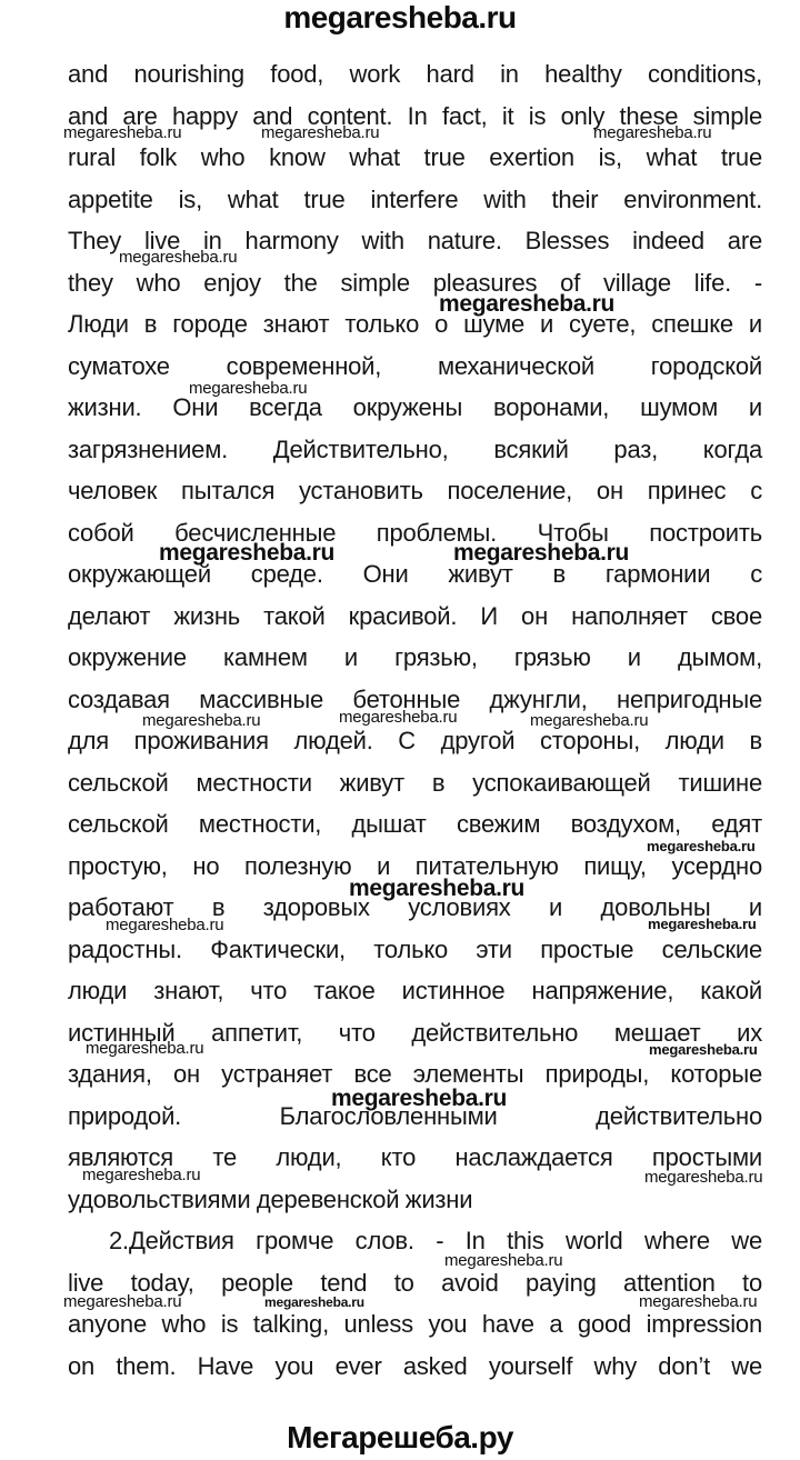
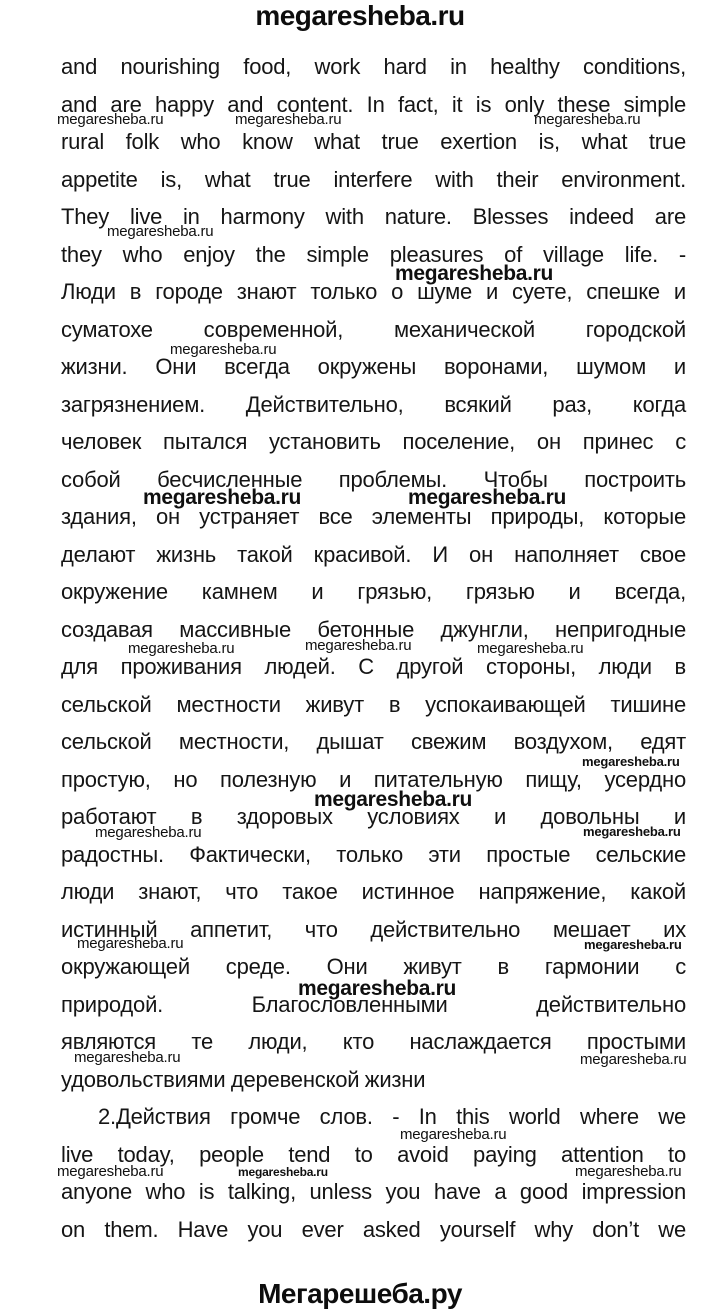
  megaresheba.ru
  and nourishing food, work hard in healthy conditions,
  and are happy and content. In fact, it is only these simple
  rural folk who know what true exertion is, what true
  appetite is, what true interfere with their environment.
  They live in harmony with nature. Blesses indeed are
  they who enjoy the simple pleasures of village life. -
  Люди в городе знают только о шуме и суете, спешке и
  суматохе современной, механической городской
  жизни. Они всегда окружены воронами, шумом и
  загрязнением. Действительно, всякий раз, когда
  человек пытался установить поселение, он принес с
  собой бесчисленные проблемы. Чтобы построить
- окружающей среде. Они живут в гармонии с
+ здания, он устраняет все элементы природы, которые
  делают жизнь такой красивой. И он наполняет свое
- окружение камнем и грязью, грязью и дымом,
+ окружение камнем и грязью, грязью и всегда,
  создавая массивные бетонные джунгли, непригодные
  для проживания людей. С другой стороны, люди в
  сельской местности живут в успокаивающей тишине
  сельской местности, дышат свежим воздухом, едят
  простую, но полезную и питательную пищу, усердно
  работают в здоровых условиях и довольны и
  радостны. Фактически, только эти простые сельские
  люди знают, что такое истинное напряжение, какой
  истинный аппетит, что действительно мешает их
- здания, он устраняет все элементы природы, которые
+ окружающей среде. Они живут в гармонии с
  природой. Благословленными действительно
  являются те люди, кто наслаждается простыми
  удовольствиями деревенской жизни
  2.Действия громче слов. - In this world where we
  live today, people tend to avoid paying attention to
  anyone who is talking, unless you have a good impression
  on them. Have you ever asked yourself why don’t we
  megaresheba.ru
  megaresheba.ru
  megaresheba.ru
  megaresheba.ru
  megaresheba.ru
  megaresheba.ru
  megaresheba.ru
  megaresheba.ru
  megaresheba.ru
  megaresheba.ru
  megaresheba.ru
  megaresheba.ru
  megaresheba.ru
  megaresheba.ru
  megaresheba.ru
  megaresheba.ru
  megaresheba.ru
  megaresheba.ru
  megaresheba.ru
  megaresheba.ru
  megaresheba.ru
  megaresheba.ru
  megaresheba.ru
  megaresheba.ru
  Мегарешеба.ру
